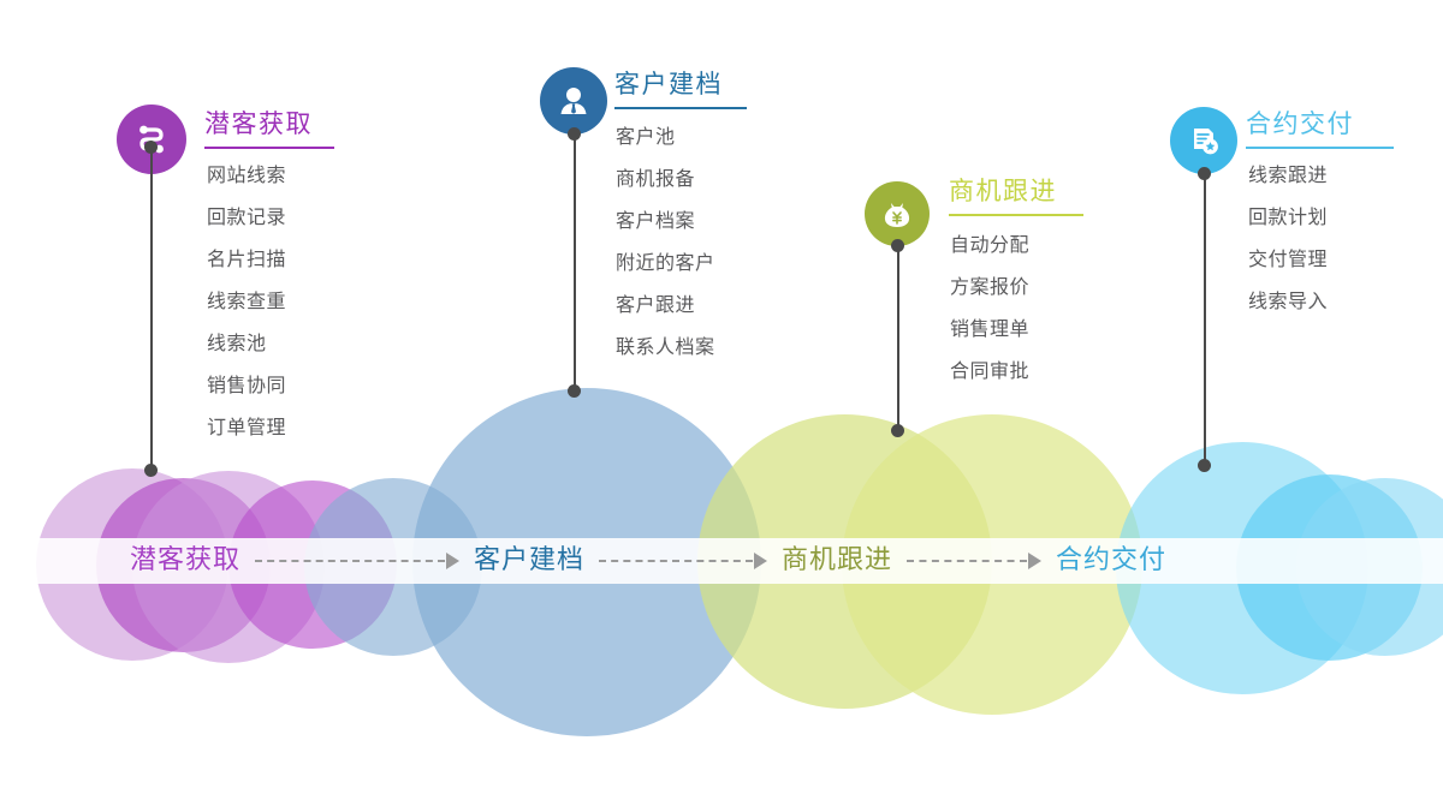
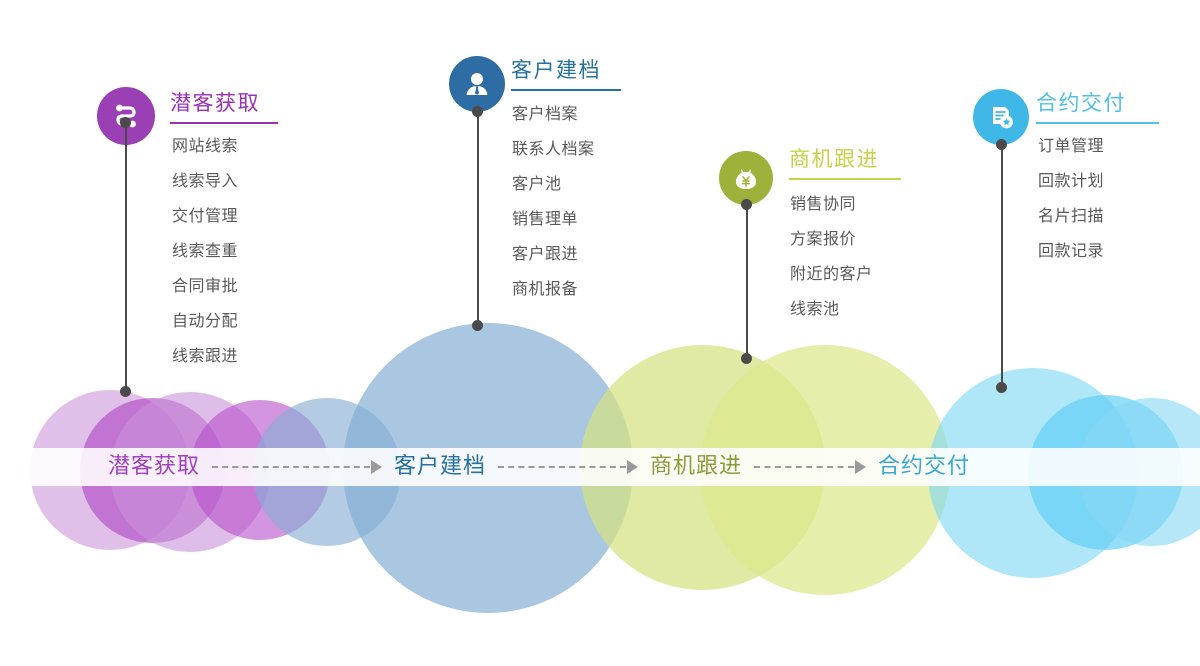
  潜客获取
  客户建档
  商机跟进
  合约交付
  潜客获取
  网站线索
- 回款记录
+ 线索导入
- 名片扫描
+ 交付管理
  线索查重
- 线索池
+ 合同审批
- 销售协同
+ 自动分配
- 订单管理
+ 线索跟进
  客户建档
- 客户池
+ 客户档案
- 商机报备
+ 联系人档案
- 客户档案
+ 客户池
- 附近的客户
+ 销售理单
  客户跟进
- 联系人档案
+ 商机报备
  商机跟进
- 自动分配
+ 销售协同
  方案报价
- 销售理单
+ 附近的客户
- 合同审批
+ 线索池
  合约交付
- 线索跟进
+ 订单管理
  回款计划
- 交付管理
+ 名片扫描
- 线索导入
+ 回款记录
